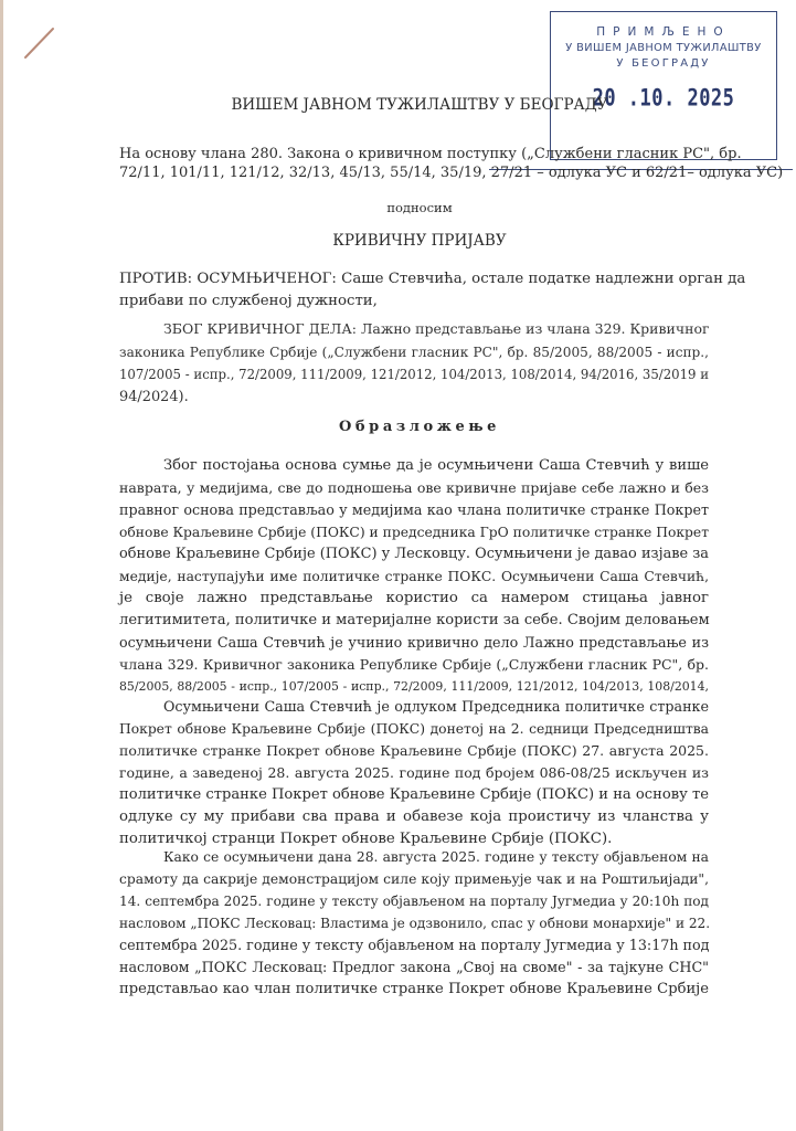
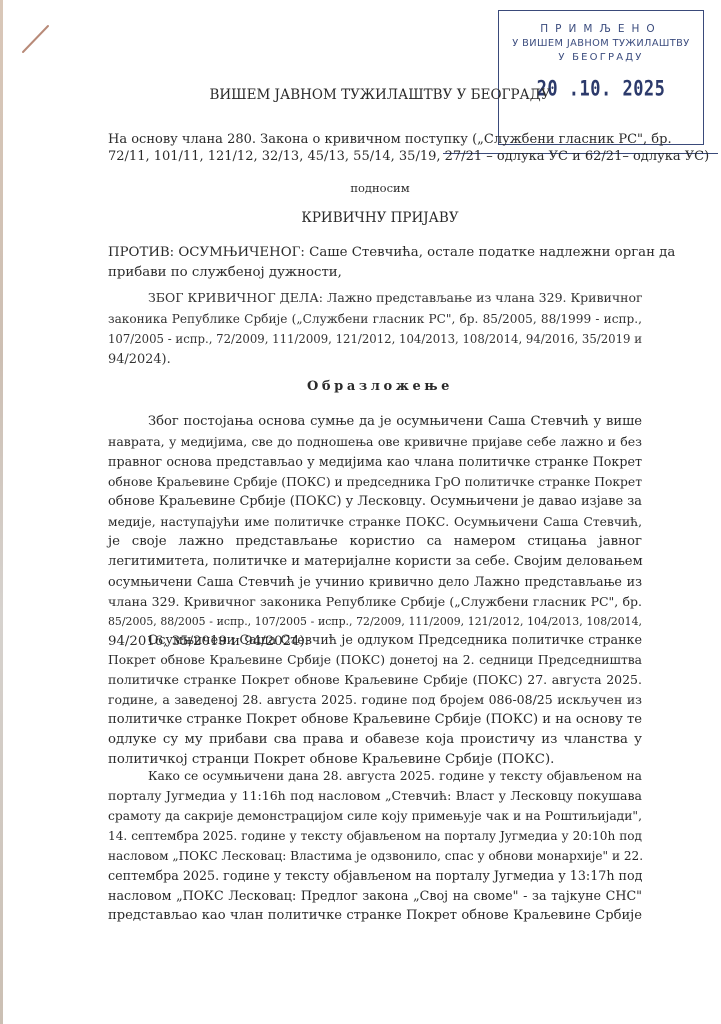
  ПРИМЉЕНО
  У ВИШЕМ ЈАВНОМ ТУЖИЛАШТВУ
  У БЕОГРАДУ
  20 .10. 2025
  ВИШЕМ ЈАВНОМ ТУЖИЛАШТВУ У БЕОГРАДУ
  На основу члана 280. Закона о кривичном поступку („Службени гласник РС", бр.
  72/11, 101/11, 121/12, 32/13, 45/13, 55/14, 35/19, 27/21 – одлука УС и 62/21– одлука УС)
  подносим
  КРИВИЧНУ ПРИЈАВУ
  ПРОТИВ: ОСУМЊИЧЕНОГ: Саше Стевчића, остале податке надлежни орган да
  прибави по службеној дужности,
  ЗБОГ КРИВИЧНОГ ДЕЛА: Лажно представљање из члана 329. Кривичног
- законика Републике Србије („Службени гласник РС", бр. 85/2005, 88/2005 - испр.,
+ законика Републике Србије („Службени гласник РС", бр. 85/2005, 88/1999 - испр.,
  107/2005 - испр., 72/2009, 111/2009, 121/2012, 104/2013, 108/2014, 94/2016, 35/2019 и
  94/2024).
  Образложење
  Због постојања основа сумње да је осумњичени Саша Стевчић у више
  наврата, у медијима, све до подношења ове кривичне пријаве себе лажно и без
  правног основа представљао у медијима као члана политичке странке Покрет
  обнове Краљевине Србије (ПОКС) и председника ГрО политичке странке Покрет
  обнове Краљевине Србије (ПОКС) у Лесковцу. Осумњичени је давао изјаве за
  медије, наступајући име политичке странке ПОКС. Осумњичени Саша Стевчић,
  је своје лажно представљање користио са намером стицања јавног
  легитимитета, политичке и материјалне користи за себе. Својим деловањем
  осумњичени Саша Стевчић је учинио кривично дело Лажно представљање из
  члана 329. Кривичног законика Републике Србије („Службени гласник РС", бр.
  85/2005, 88/2005 - испр., 107/2005 - испр., 72/2009, 111/2009, 121/2012, 104/2013, 108/2014,
+ 94/2016, 35/2019 и 94/2024).
  Осумњичени Саша Стевчић је одлуком Председника политичке странке
  Покрет обнове Краљевине Србије (ПОКС) донетој на 2. седници Председништва
  политичке странке Покрет обнове Краљевине Србије (ПОКС) 27. августа 2025.
  године, а заведеној 28. августа 2025. године под бројем 086-08/25 искључен из
  политичке странке Покрет обнове Краљевине Србије (ПОКС) и на основу те
  одлуке су му прибави сва права и обавезе која проистичу из чланства у
  политичкој странци Покрет обнове Краљевине Србије (ПОКС).
  Како се осумњичени дана 28. августа 2025. године у тексту објављеном на
+ порталу Југмедиа у 11:16h под насловом „Стевчић: Власт у Лесковцу покушава
  срамоту да сакрије демонстрацијом силе коју примењује чак и на Роштиљијади",
  14. септембра 2025. године у тексту објављеном на порталу Југмедиа у 20:10h под
  насловом „ПОКС Лесковац: Властима је одзвонило, спас у обнови монархије" и 22.
  септембра 2025. године у тексту објављеном на порталу Југмедиа у 13:17h под
  насловом „ПОКС Лесковац: Предлог закона „Свој на своме" - за тајкуне СНС"
  представљао као члан политичке странке Покрет обнове Краљевине Србије
